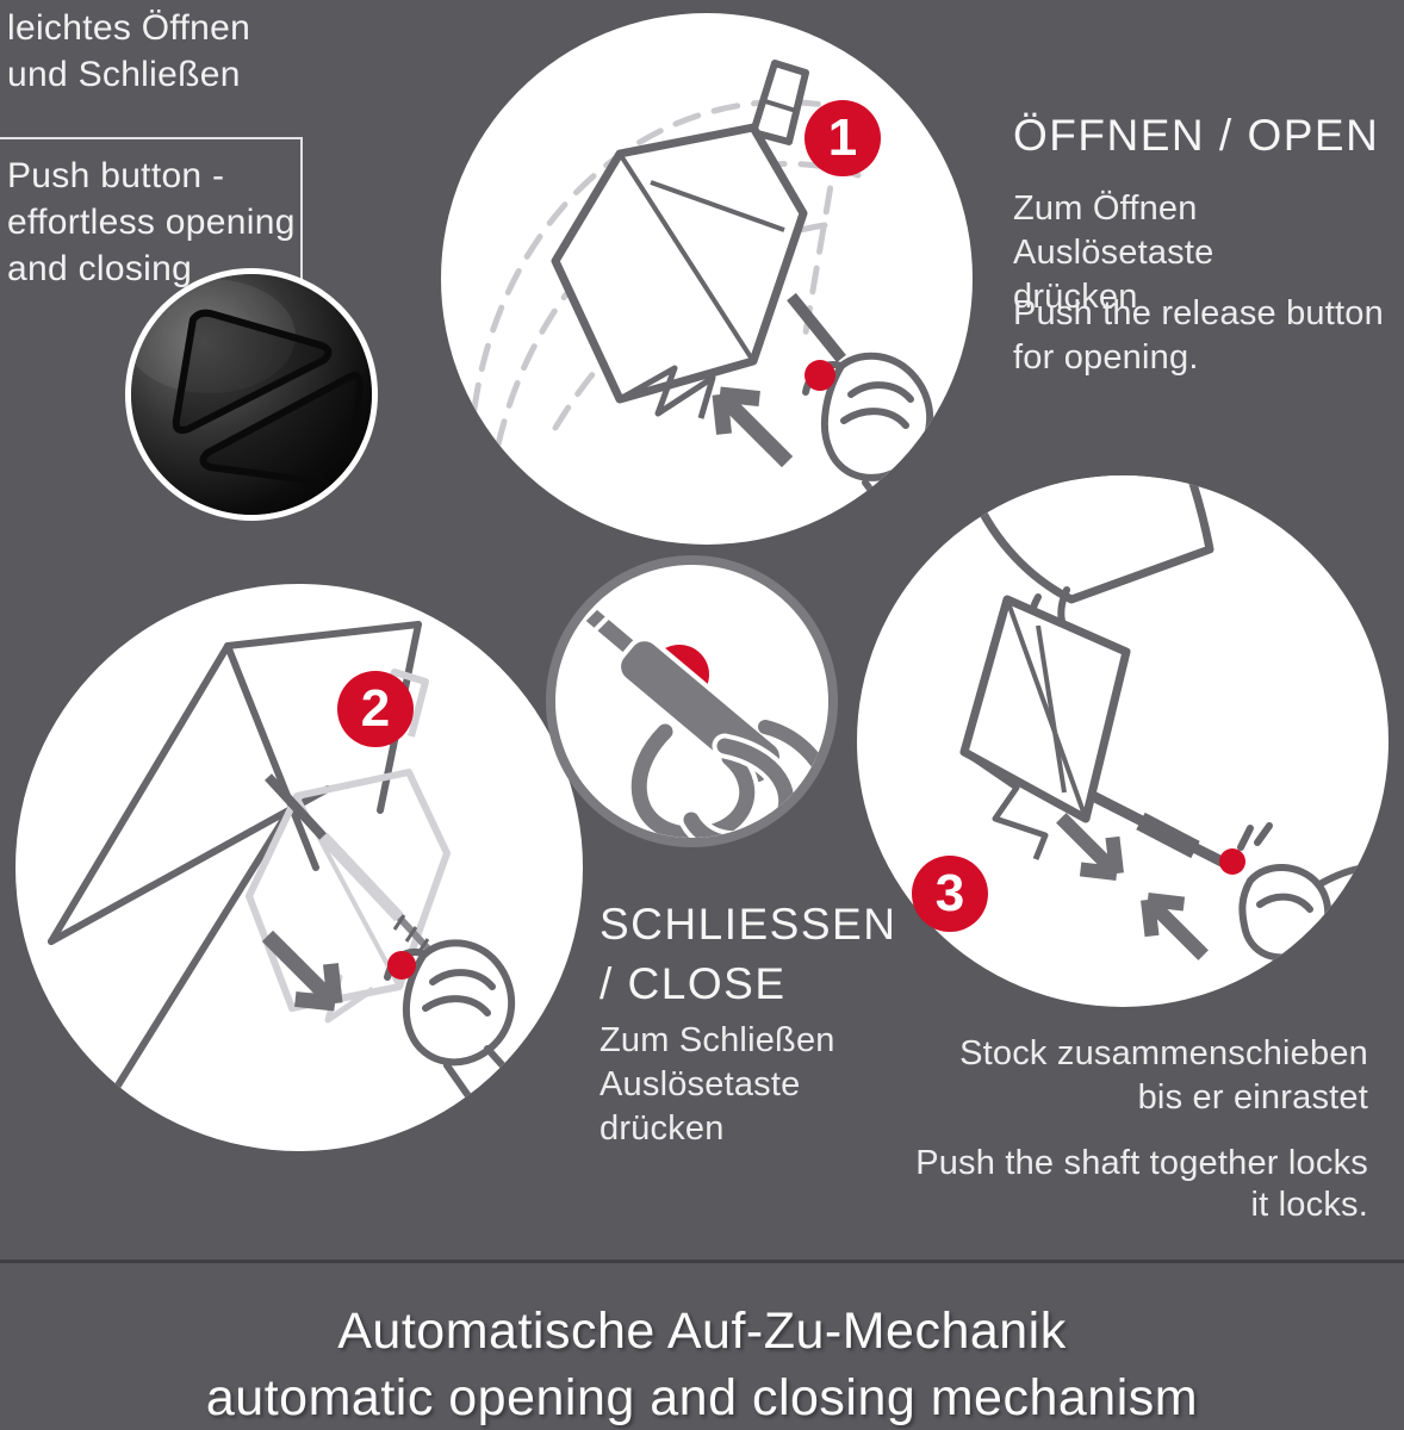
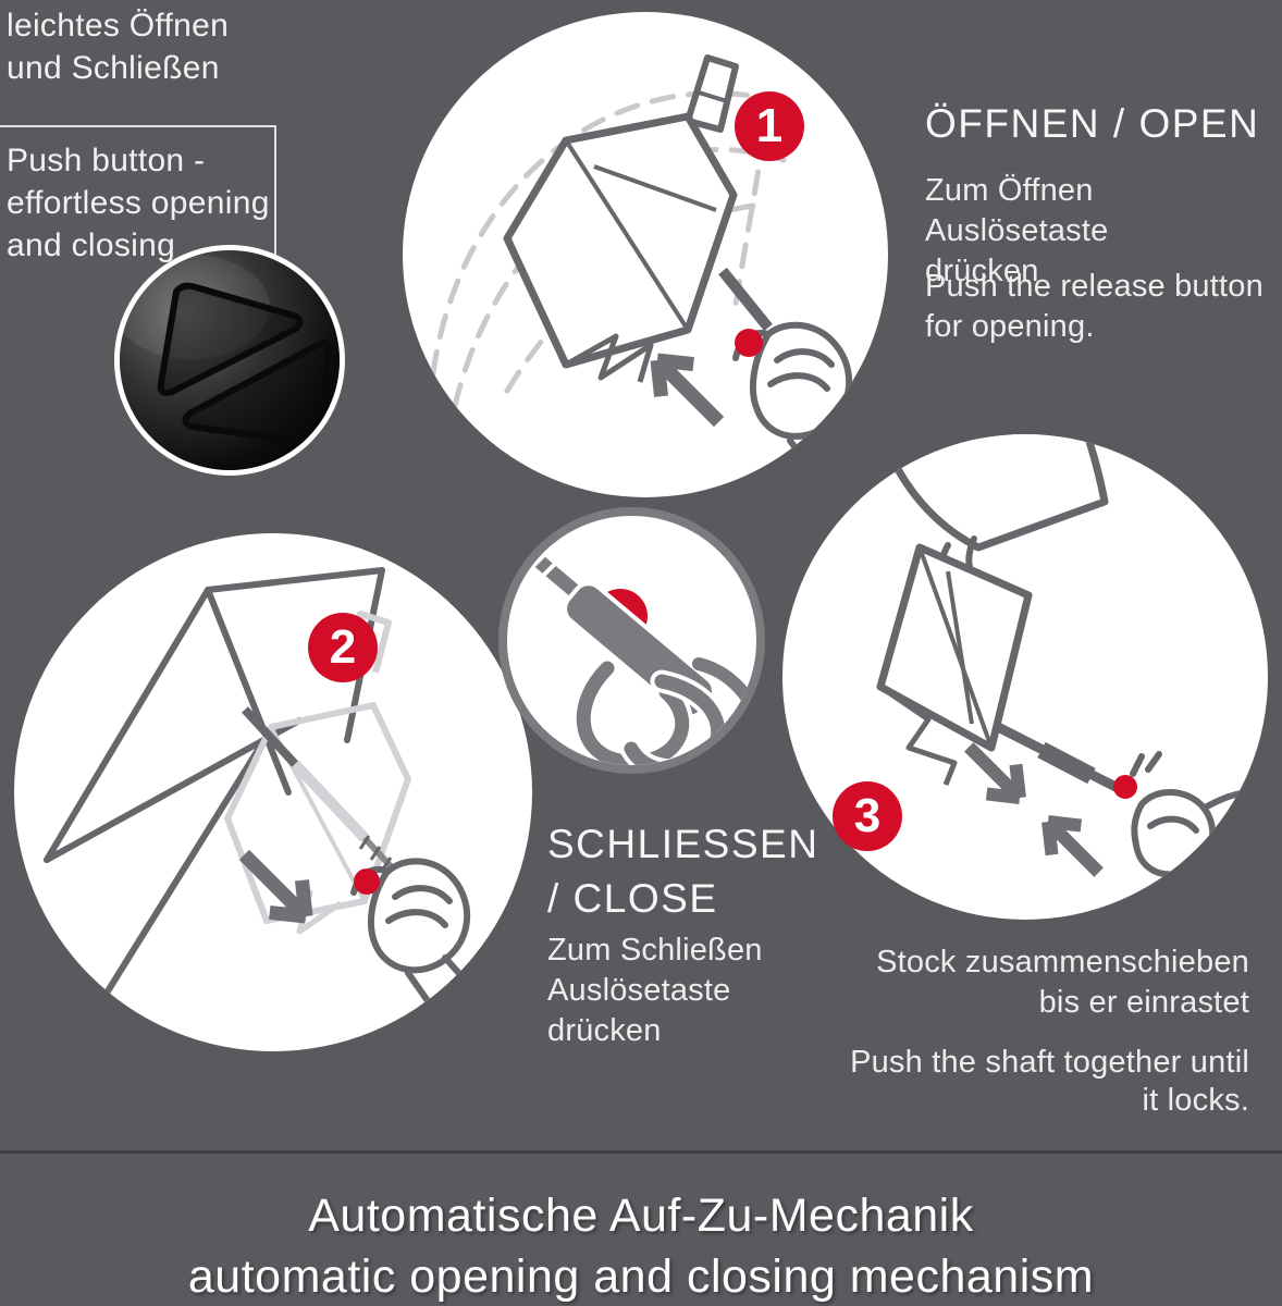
  leichtes Öffnen
  und Schließen
  Push button -
  effortless opening
  and closing
  1
  2
  3
  ÖFFNEN / OPEN
  Zum Öffnen Auslösetaste
  drücken
  Push the release button
  for opening.
  SCHLIESSEN
  / CLOSE
  Zum Schließen
  Auslösetaste
  drücken
  Stock zusammenschieben
  bis er einrastet
- Push the shaft together locks
+ Push the shaft together until
  it locks.
  Automatische Auf-Zu-Mechanik
  automatic opening and closing mechanism
